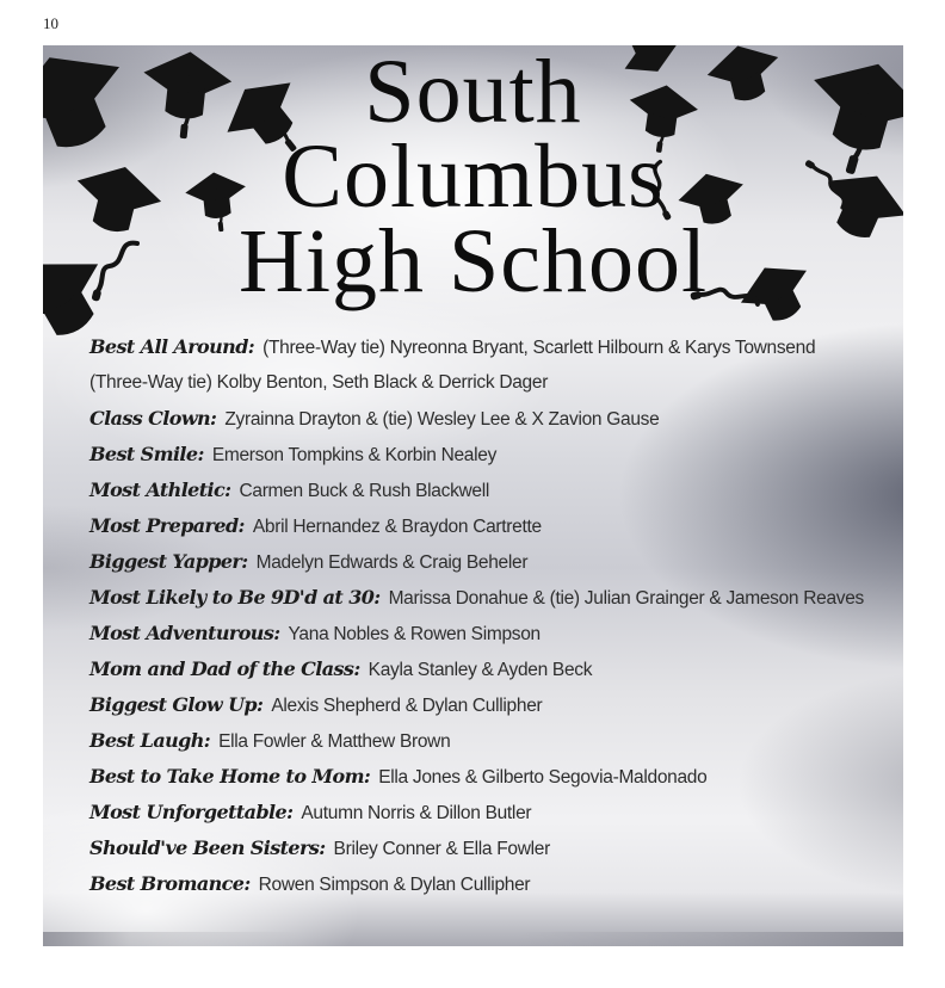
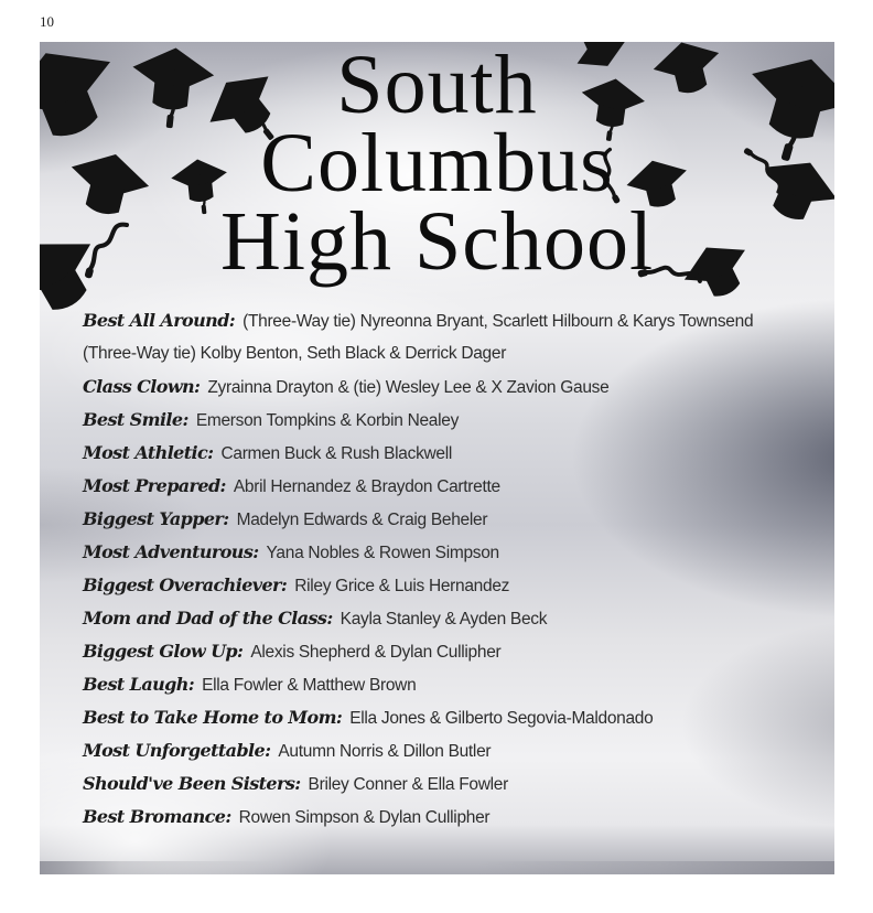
  10
  South
  Columbus
  High School
  Best All Around: (Three-Way tie) Nyreonna Bryant, Scarlett Hilbourn & Karys Townsend
  (Three-Way tie) Kolby Benton, Seth Black & Derrick Dager
  Class Clown: Zyrainna Drayton & (tie) Wesley Lee & X Zavion Gause
  Best Smile: Emerson Tompkins & Korbin Nealey
  Most Athletic: Carmen Buck & Rush Blackwell
  Most Prepared: Abril Hernandez & Braydon Cartrette
  Biggest Yapper: Madelyn Edwards & Craig Beheler
- Most Likely to Be 9D'd at 30: Marissa Donahue & (tie) Julian Grainger & Jameson Reaves
  Most Adventurous: Yana Nobles & Rowen Simpson
+ Biggest Overachiever: Riley Grice & Luis Hernandez
  Mom and Dad of the Class: Kayla Stanley & Ayden Beck
  Biggest Glow Up: Alexis Shepherd & Dylan Cullipher
  Best Laugh: Ella Fowler & Matthew Brown
  Best to Take Home to Mom: Ella Jones & Gilberto Segovia-Maldonado
  Most Unforgettable: Autumn Norris & Dillon Butler
  Should've Been Sisters: Briley Conner & Ella Fowler
  Best Bromance: Rowen Simpson & Dylan Cullipher
